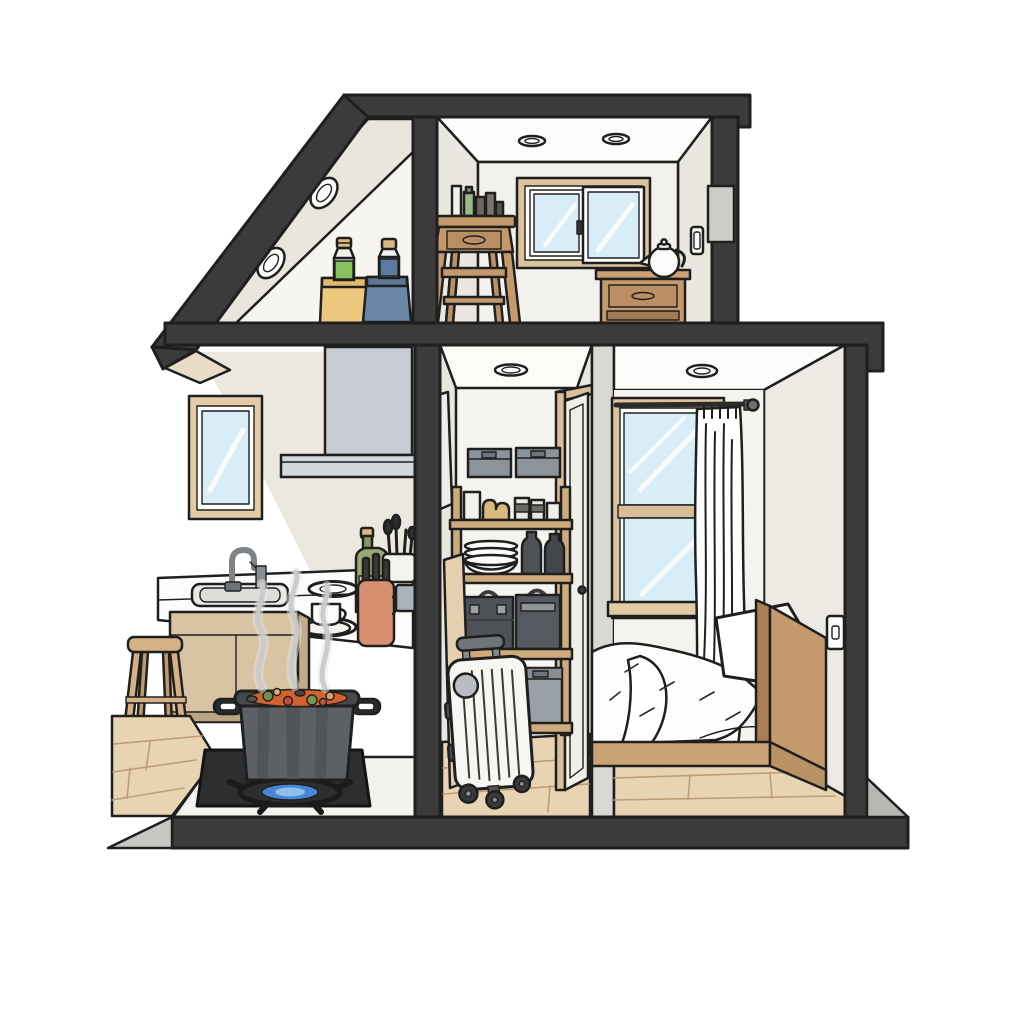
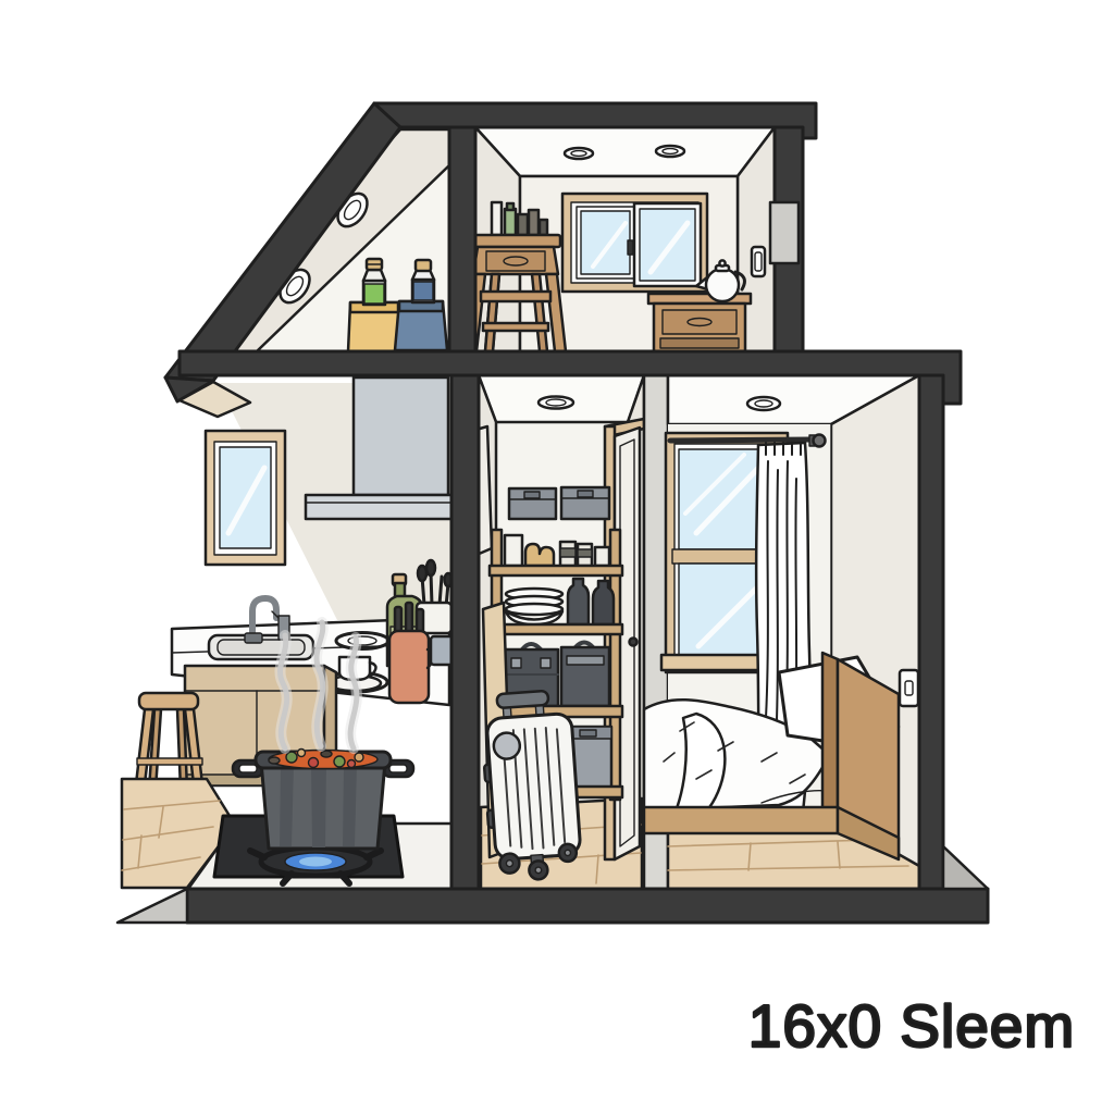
+ 16x0 Sleem
